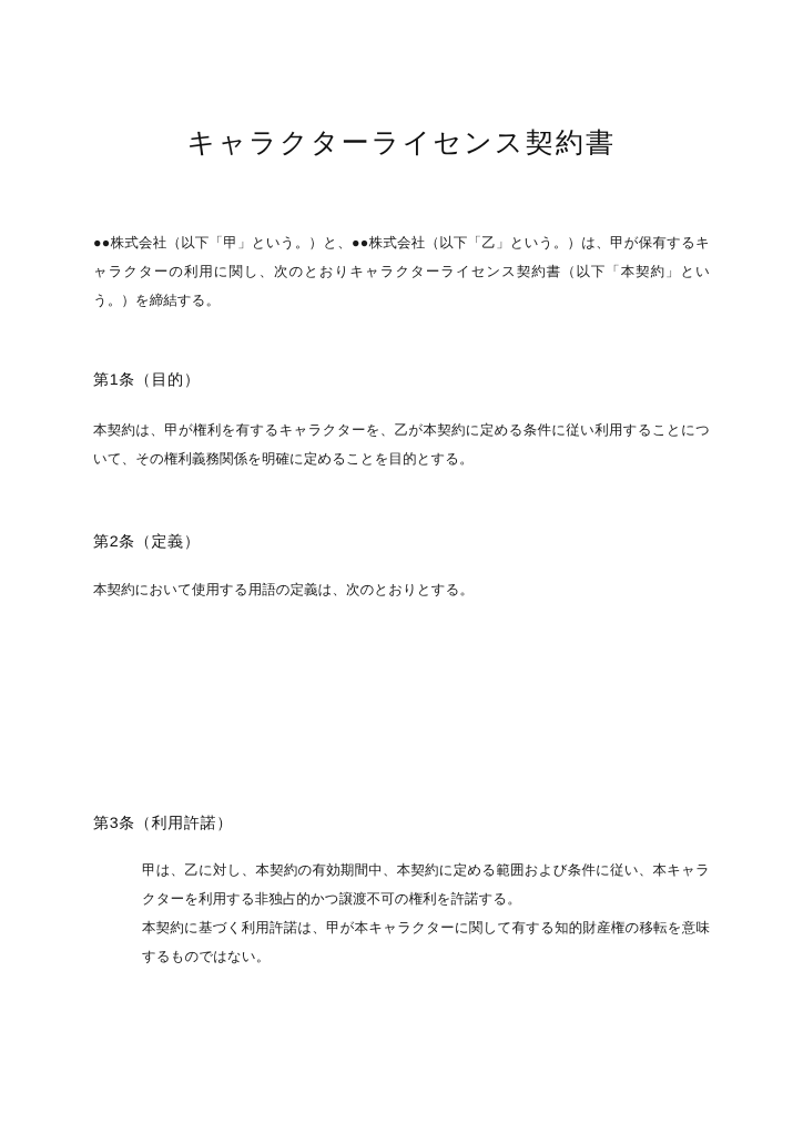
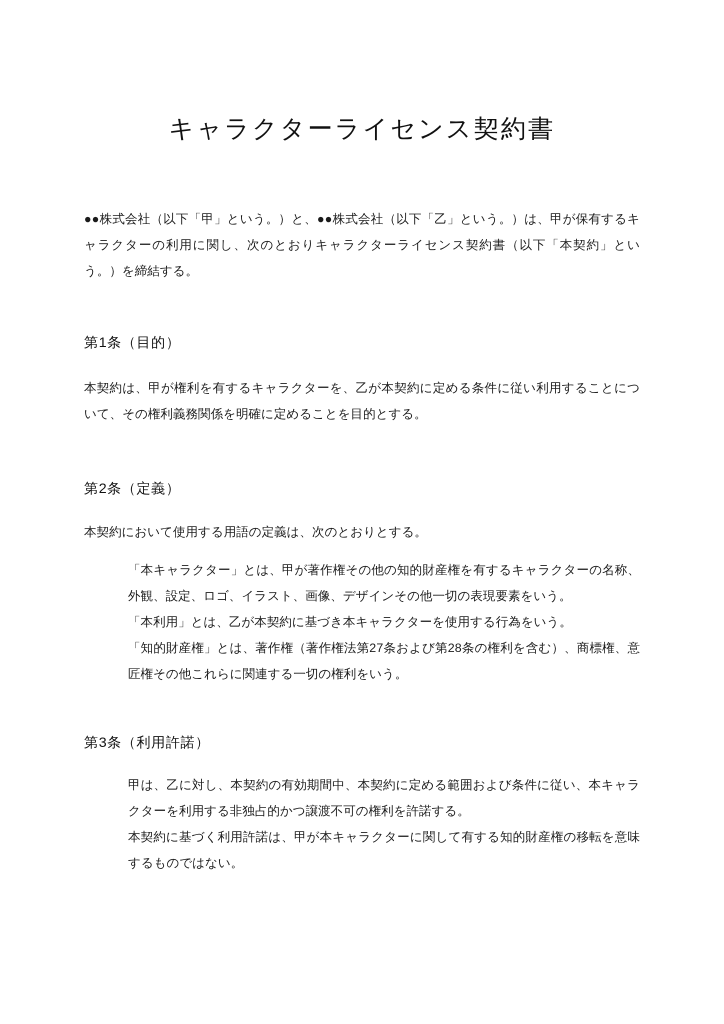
  キャラクターライセンス契約書
  ●●株式会社（以下「甲」という。）と、●●株式会社（以下「乙」という。）は、甲が保有するキャラクターの利用に関し、次のとおりキャラクターライセンス契約書（以下「本契約」という。）を締結する。
  第1条（目的）
  本契約は、甲が権利を有するキャラクターを、乙が本契約に定める条件に従い利用することについて、その権利義務関係を明確に定めることを目的とする。
  第2条（定義）
  本契約において使用する用語の定義は、次のとおりとする。
+ 「本キャラクター」とは、甲が著作権その他の知的財産権を有するキャラクターの名称、外観、設定、ロゴ、イラスト、画像、デザインその他一切の表現要素をいう。
+ 「本利用」とは、乙が本契約に基づき本キャラクターを使用する行為をいう。
+ 「知的財産権」とは、著作権（著作権法第27条および第28条の権利を含む）、商標権、意匠権その他これらに関連する一切の権利をいう。
  第3条（利用許諾）
  甲は、乙に対し、本契約の有効期間中、本契約に定める範囲および条件に従い、本キャラクターを利用する非独占的かつ譲渡不可の権利を許諾する。
  本契約に基づく利用許諾は、甲が本キャラクターに関して有する知的財産権の移転を意味するものではない。
